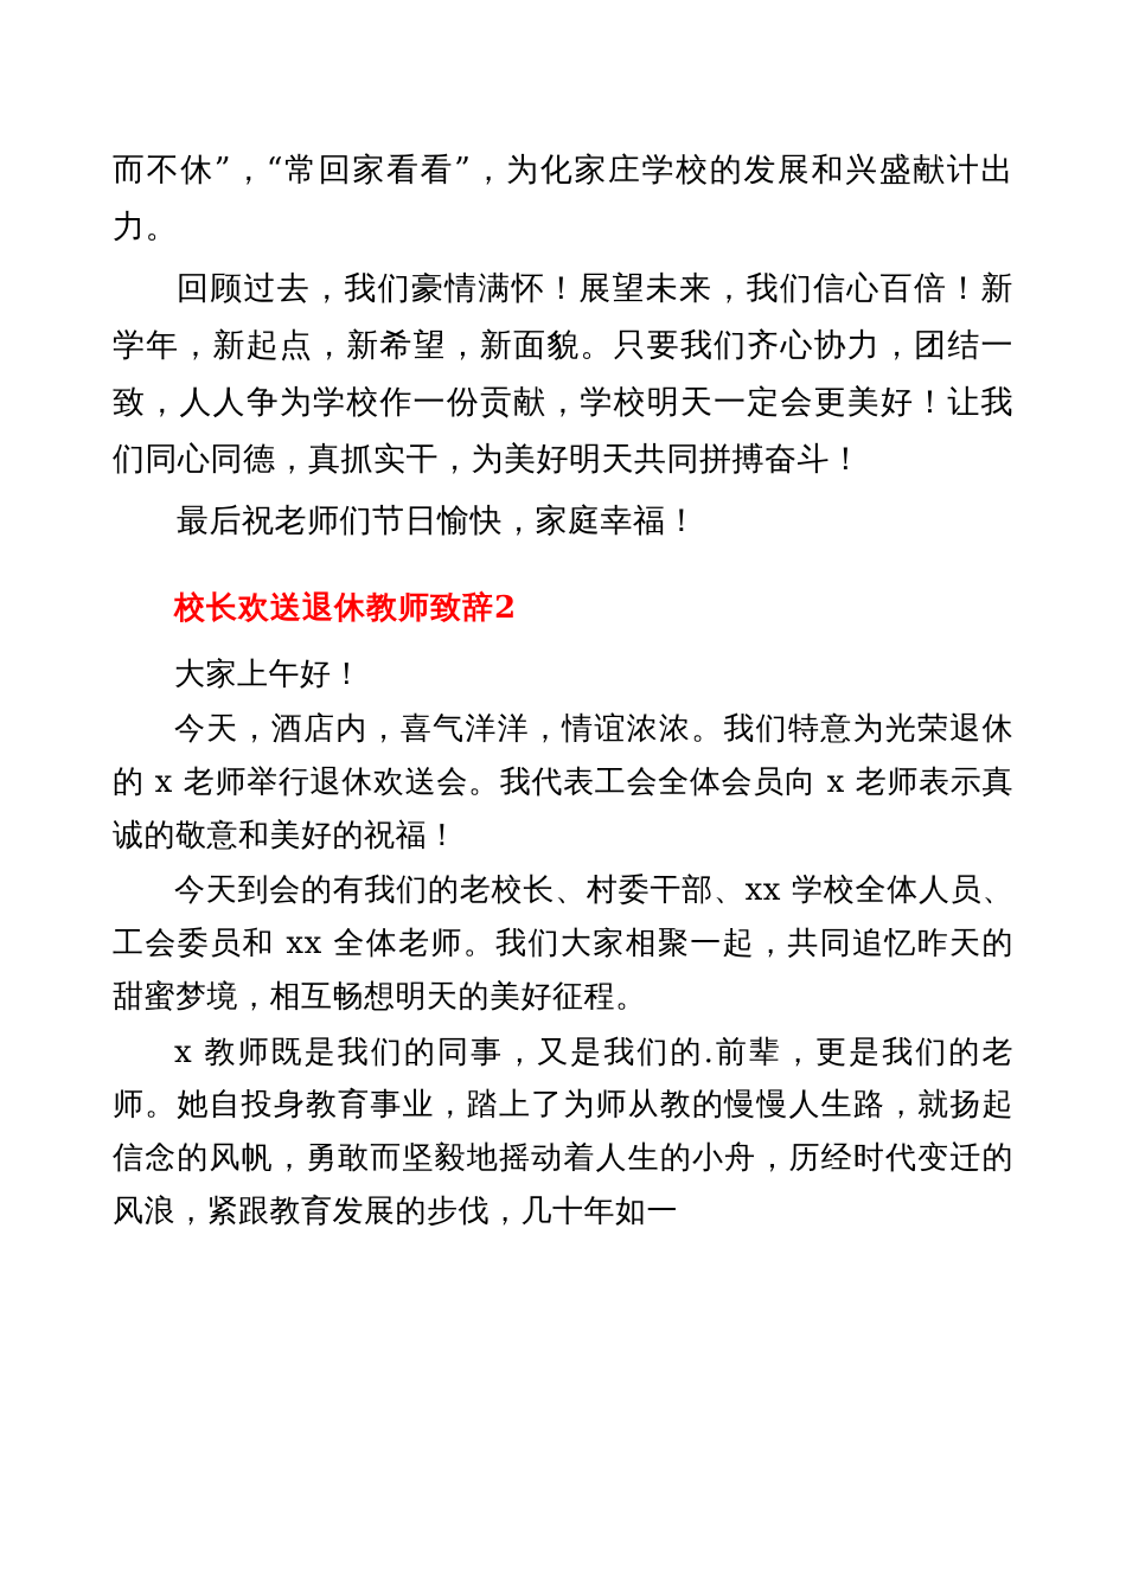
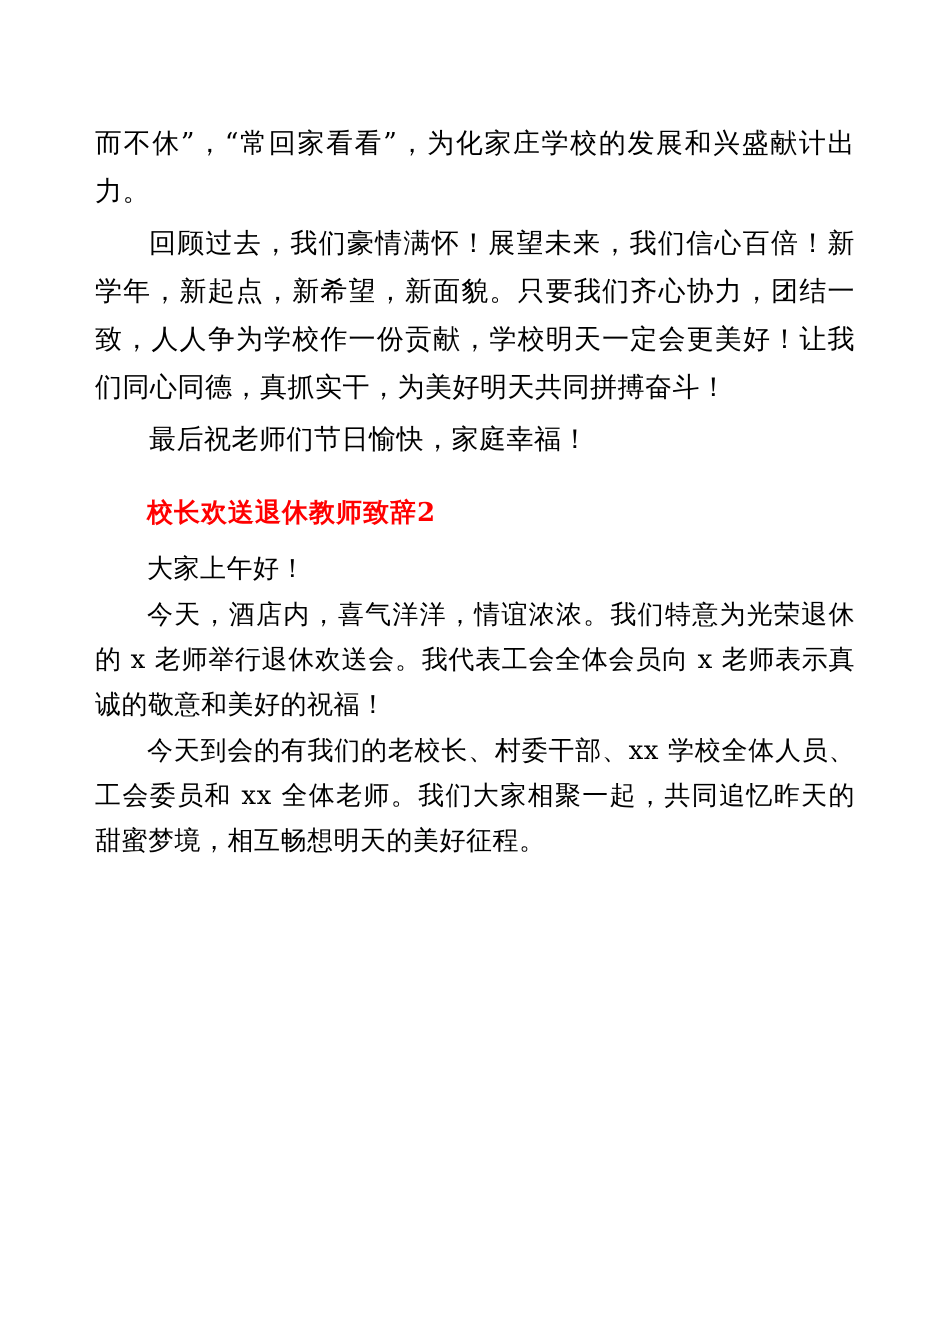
  而不休”，“常回家看看”，为化家庄学校的发展和兴盛献计出力。
  回顾过去，我们豪情满怀！展望未来，我们信心百倍！新学年，新起点，新希望，新面貌。只要我们齐心协力，团结一致，人人争为学校作一份贡献，学校明天一定会更美好！让我们同心同德，真抓实干，为美好明天共同拼搏奋斗！
  最后祝老师们节日愉快，家庭幸福！
  校长欢送退休教师致辞2
  大家上午好！
  今天，酒店内，喜气洋洋，情谊浓浓。我们特意为光荣退休的 x 老师举行退休欢送会。我代表工会全体会员向 x 老师表示真诚的敬意和美好的祝福！
  今天到会的有我们的老校长、村委干部、xx 学校全体人员、工会委员和 xx 全体老师。我们大家相聚一起，共同追忆昨天的甜蜜梦境，相互畅想明天的美好征程。
- x 教师既是我们的同事，又是我们的.前辈，更是我们的老师。她自投身教育事业，踏上了为师从教的慢慢人生路，就扬起信念的风帆，勇敢而坚毅地摇动着人生的小舟，历经时代变迁的风浪，紧跟教育发展的步伐，几十年如一
